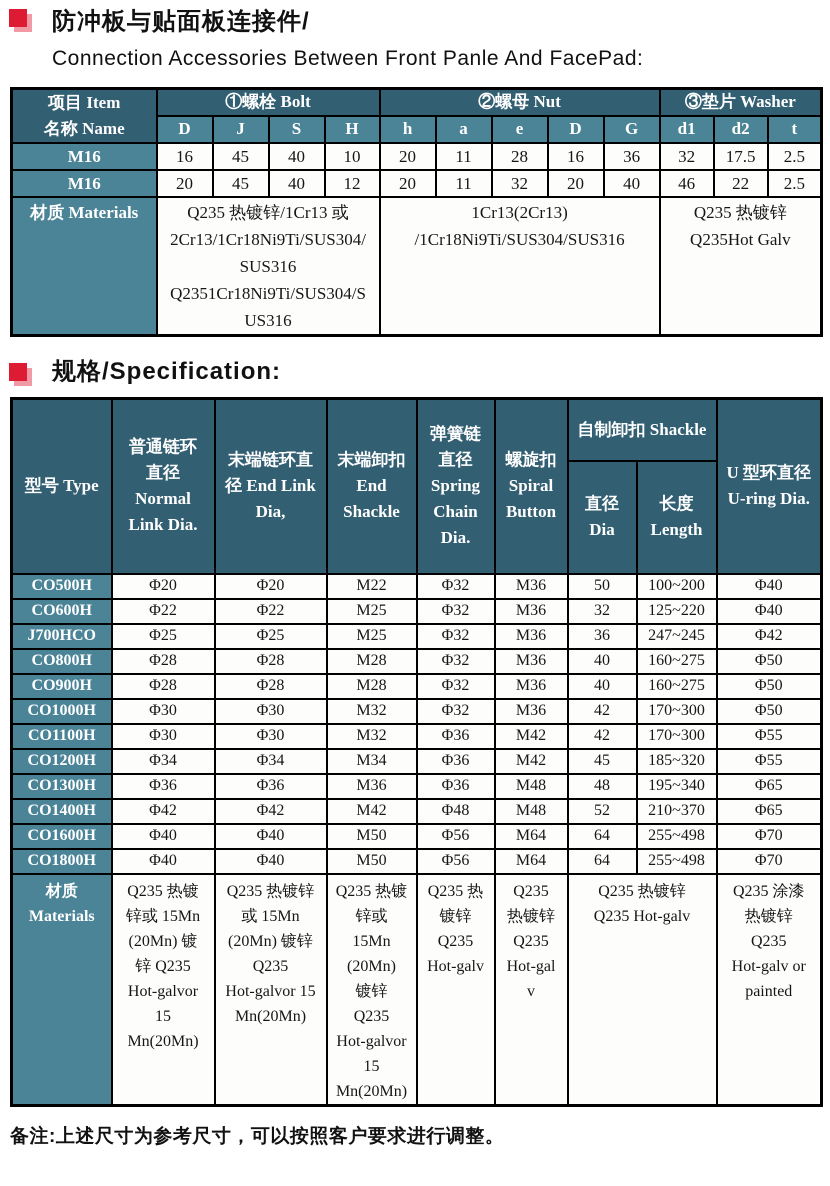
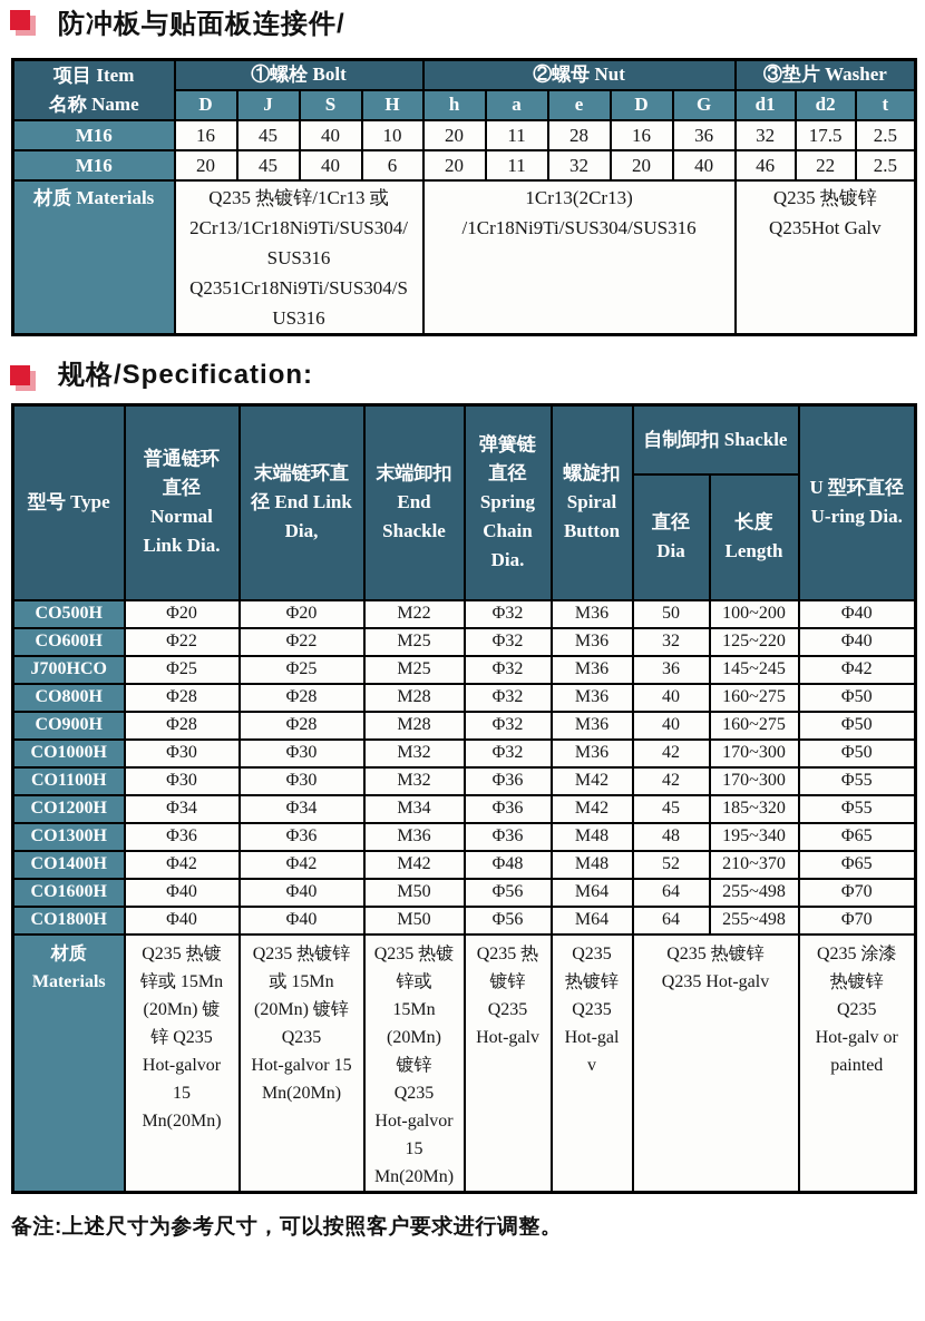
  防冲板与贴面板连接件/
- Connection Accessories Between Front Panle And FacePad:
  项目 Item 名称 Name	①螺栓 Bolt	②螺母 Nut	③垫片 Washer
  D	J	S	H	h	a	e	D	G	d1	d2	t
  M16	16	45	40	10	20	11	28	16	36	32	17.5	2.5
- M16	20	45	40	12	20	11	32	20	40	46	22	2.5
+ M16	20	45	40	6	20	11	32	20	40	46	22	2.5
  材质 Materials	Q235 热镀锌/1Cr13 或 2Cr13/1Cr18Ni9Ti/SUS304/ SUS316 Q2351Cr18Ni9Ti/SUS304/S US316	1Cr13(2Cr13) /1Cr18Ni9Ti/SUS304/SUS316	Q235 热镀锌 Q235Hot Galv
  规格/Specification:
  型号 Type	普通链环 直径 Normal Link Dia.	末端链环直 径 End Link Dia,	末端卸扣 End Shackle	弹簧链 直径 Spring Chain Dia.	螺旋扣 Spiral Button	自制卸扣 Shackle	U 型环直径 U-ring Dia.
  直径 Dia	长度 Length
  CO500H	Φ20	Φ20	M22	Φ32	M36	50	100~200	Φ40
  CO600H	Φ22	Φ22	M25	Φ32	M36	32	125~220	Φ40
- J700HCO	Φ25	Φ25	M25	Φ32	M36	36	247~245	Φ42
+ J700HCO	Φ25	Φ25	M25	Φ32	M36	36	145~245	Φ42
  CO800H	Φ28	Φ28	M28	Φ32	M36	40	160~275	Φ50
  CO900H	Φ28	Φ28	M28	Φ32	M36	40	160~275	Φ50
  CO1000H	Φ30	Φ30	M32	Φ32	M36	42	170~300	Φ50
  CO1100H	Φ30	Φ30	M32	Φ36	M42	42	170~300	Φ55
  CO1200H	Φ34	Φ34	M34	Φ36	M42	45	185~320	Φ55
  CO1300H	Φ36	Φ36	M36	Φ36	M48	48	195~340	Φ65
  CO1400H	Φ42	Φ42	M42	Φ48	M48	52	210~370	Φ65
  CO1600H	Φ40	Φ40	M50	Φ56	M64	64	255~498	Φ70
  CO1800H	Φ40	Φ40	M50	Φ56	M64	64	255~498	Φ70
  材质 Materials	Q235 热镀 锌或 15Mn (20Mn) 镀 锌 Q235 Hot-galvor 15 Mn(20Mn)	Q235 热镀锌 或 15Mn (20Mn) 镀锌 Q235 Hot-galvor 15 Mn(20Mn)	Q235 热镀 锌或 15Mn (20Mn) 镀锌 Q235 Hot-galvor 15 Mn(20Mn)	Q235 热 镀锌 Q235 Hot-galv	Q235 热镀锌 Q235 Hot-gal v	Q235 热镀锌 Q235 Hot-galv	Q235 涂漆 热镀锌 Q235 Hot-galv or painted
  备注:上述尺寸为参考尺寸，可以按照客户要求进行调整。
